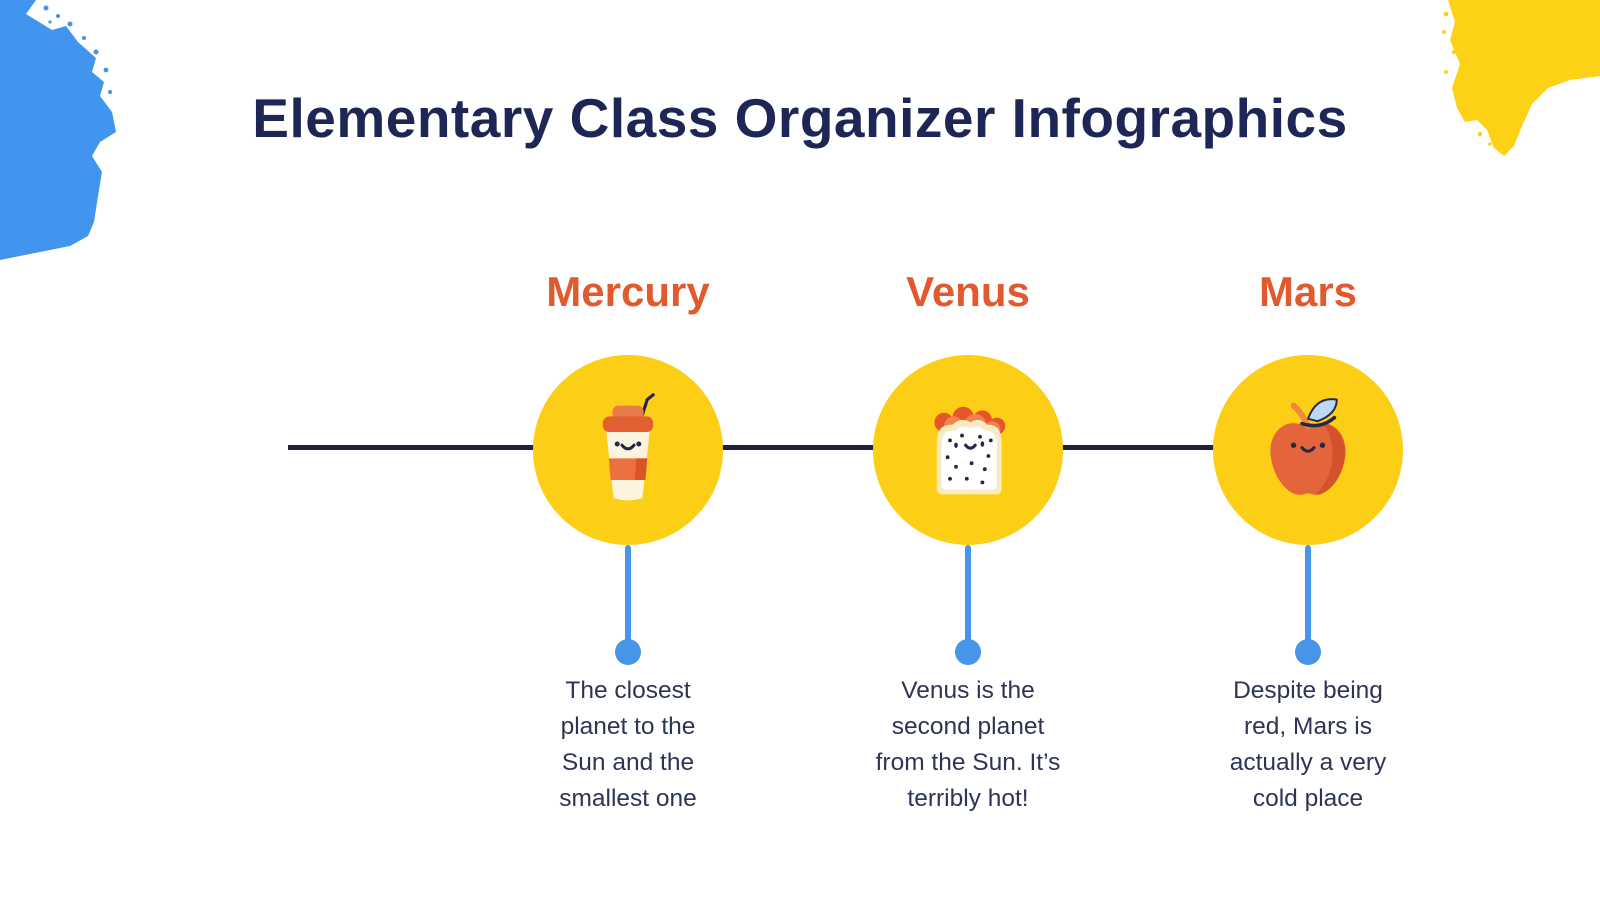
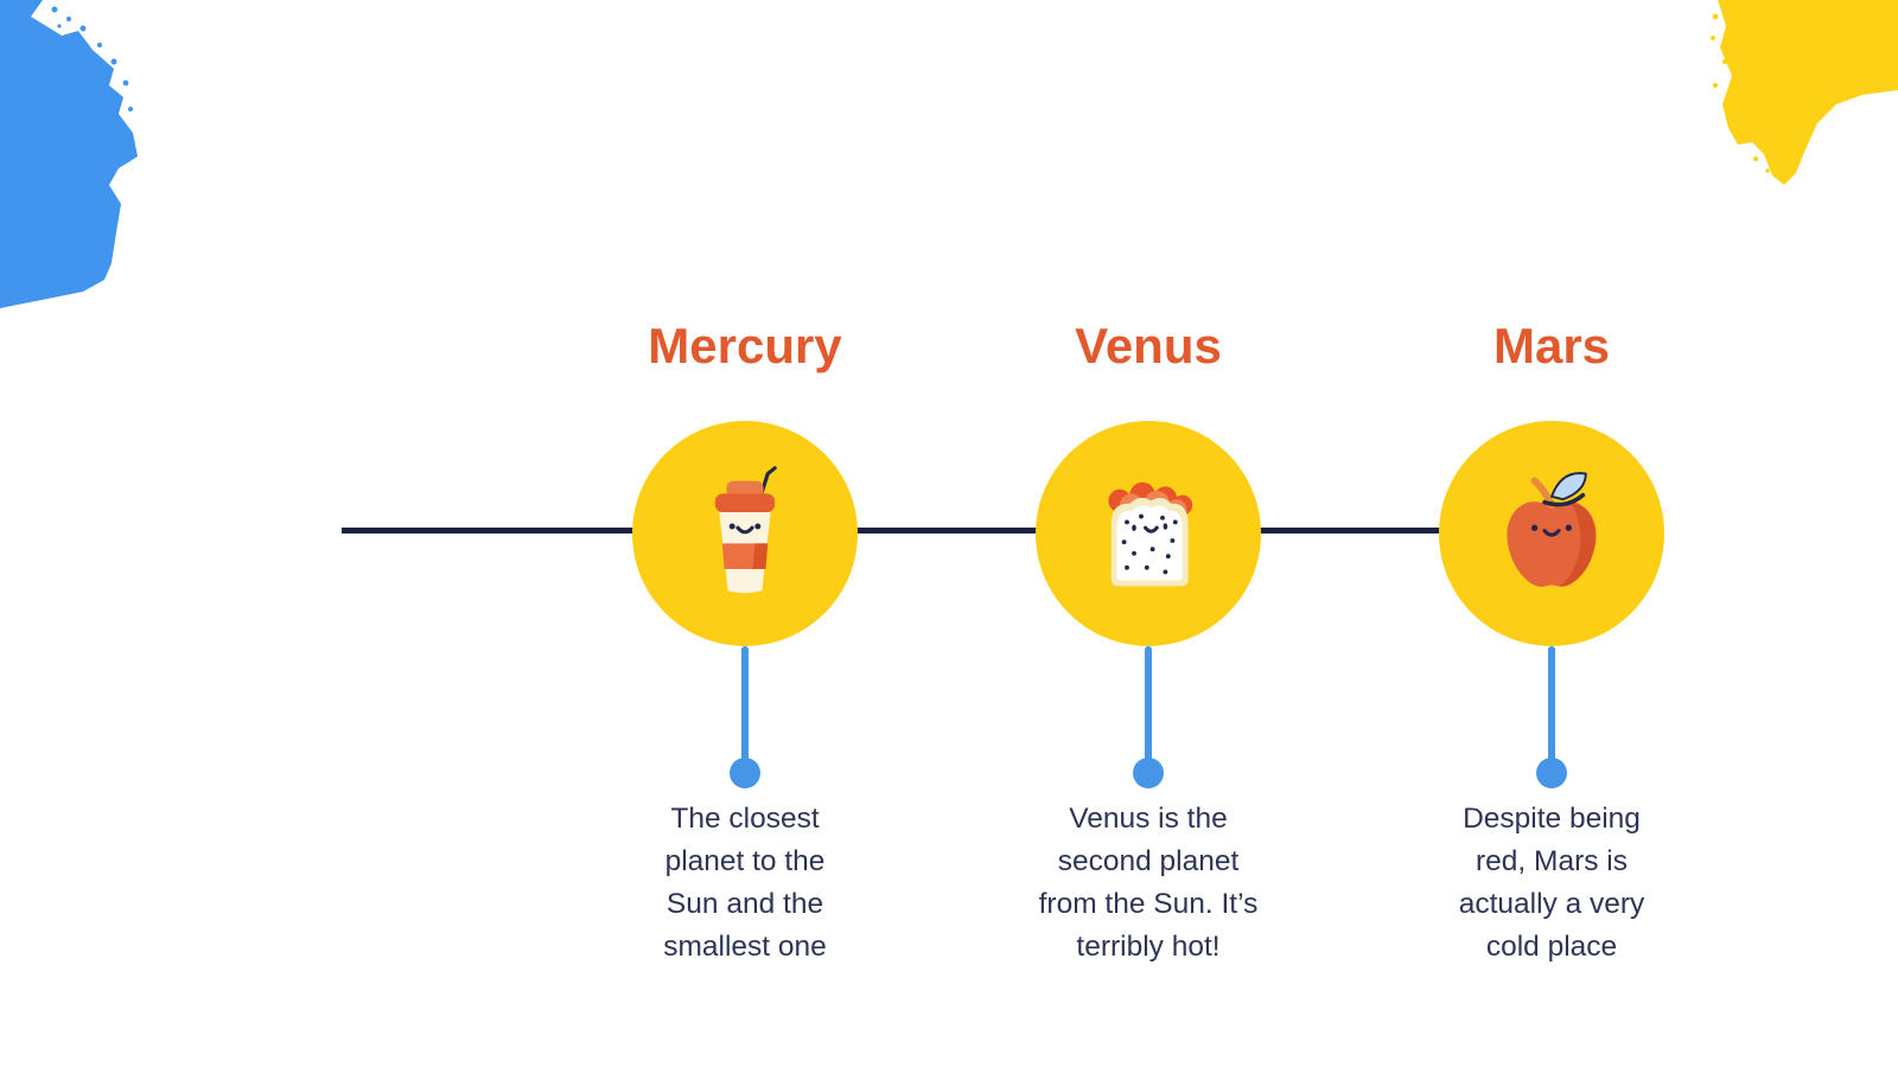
- Elementary Class Organizer Infographics
  Mercury
  The closest
  planet to the
  Sun and the
  smallest one
  Venus
  Venus is the
  second planet
  from the Sun. It’s
  terribly hot!
  Mars
  Despite being
  red, Mars is
  actually a very
  cold place
